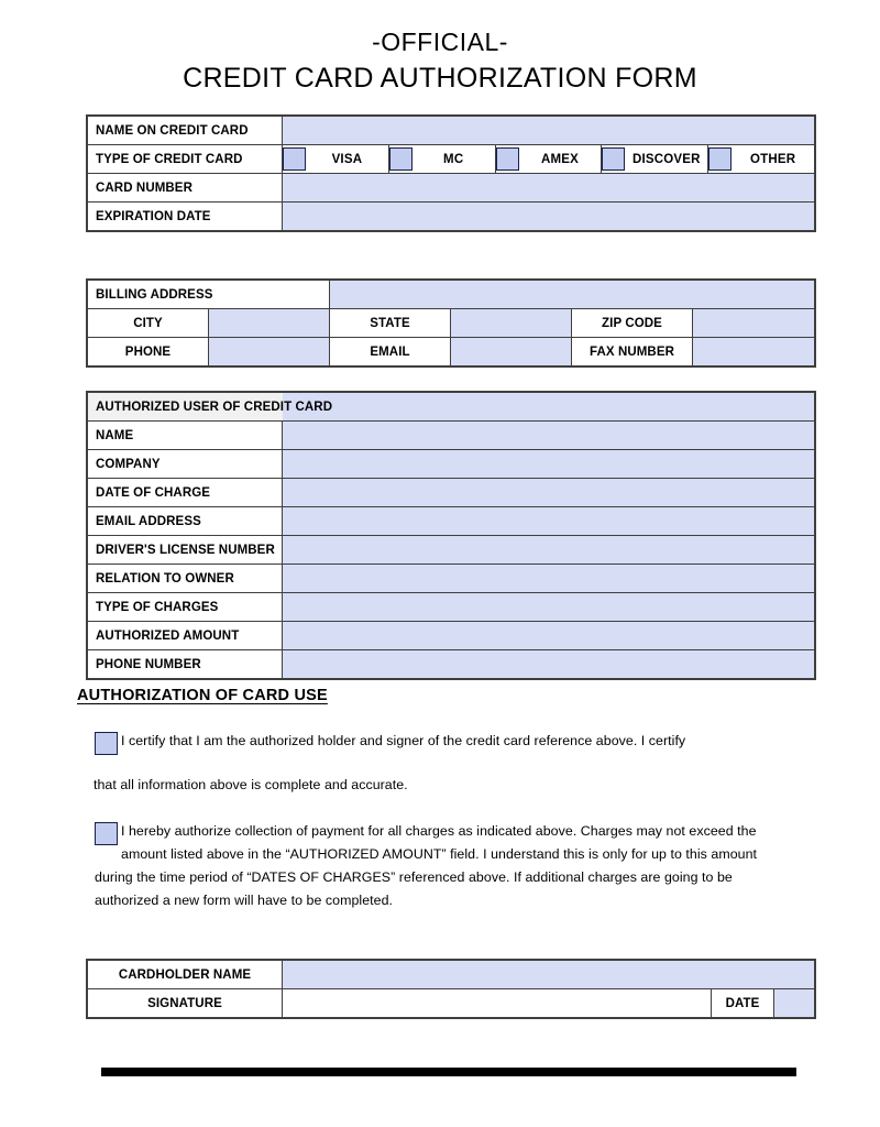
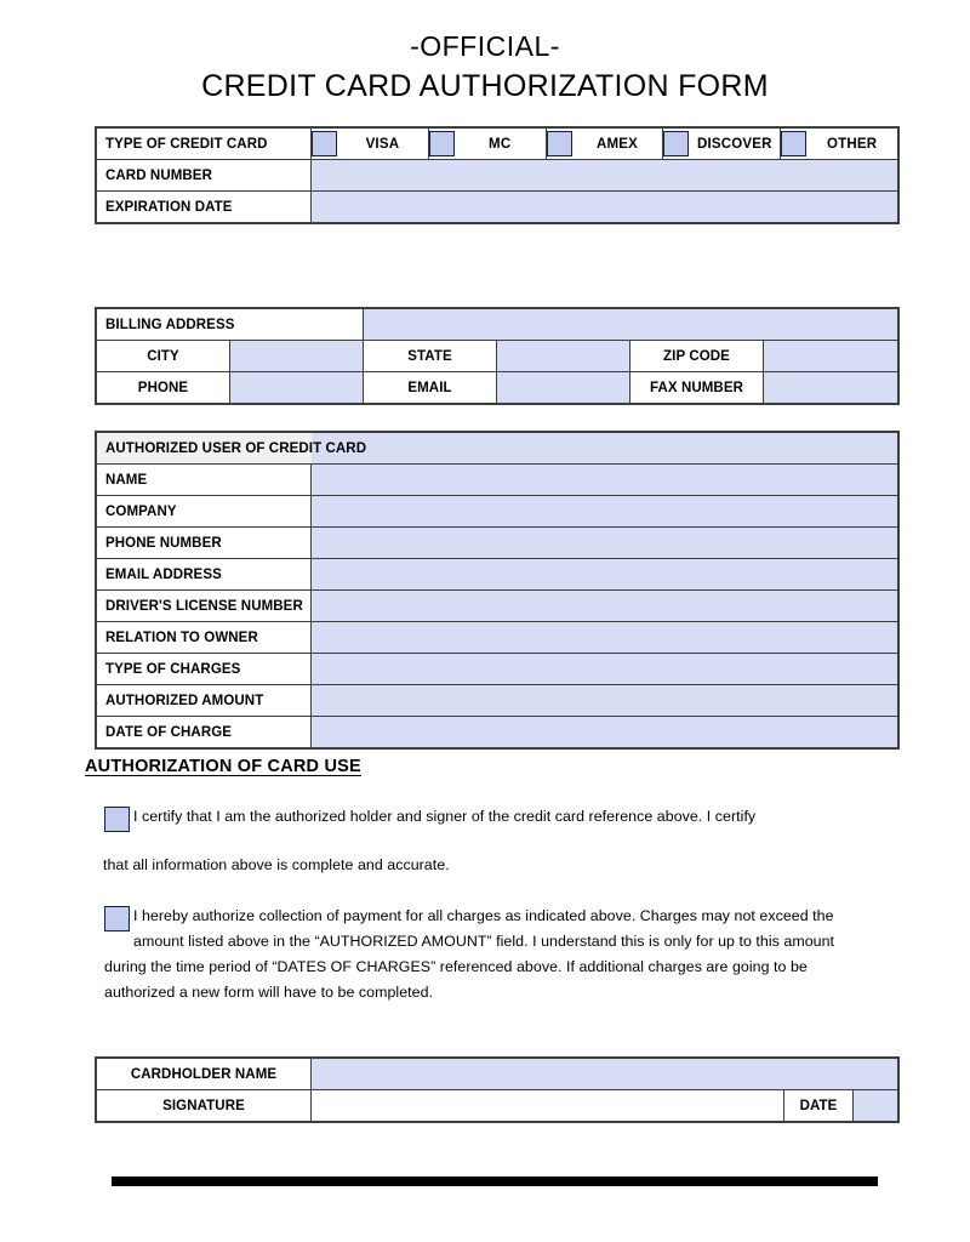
  -OFFICIAL-
  CREDIT CARD AUTHORIZATION FORM
- NAME ON CREDIT CARD
  TYPE OF CREDIT CARD	VISA MC AMEX DISCOVER OTHER
  CARD NUMBER
  EXPIRATION DATE
  BILLING ADDRESS
  CITY		STATE		ZIP CODE
  PHONE		EMAIL		FAX NUMBER
  AUTHORIZED USER OF CREDIT CARD
  NAME
  COMPANY
- DATE OF CHARGE
+ PHONE NUMBER
  EMAIL ADDRESS
  DRIVER'S LICENSE NUMBER
  RELATION TO OWNER
  TYPE OF CHARGES
  AUTHORIZED AMOUNT
- PHONE NUMBER
+ DATE OF CHARGE
  AUTHORIZATION OF CARD USE
  I certify that I am the authorized holder and signer of the credit card reference above. I certify
  that all information above is complete and accurate.
  I hereby authorize collection of payment for all charges as indicated above. Charges may not exceed the amount listed above in the “AUTHORIZED AMOUNT” field. I understand this is only for up to this amount during the time period of “DATES OF CHARGES” referenced above. If additional charges are going to be authorized a new form will have to be completed.
  CARDHOLDER NAME
  SIGNATURE		DATE
